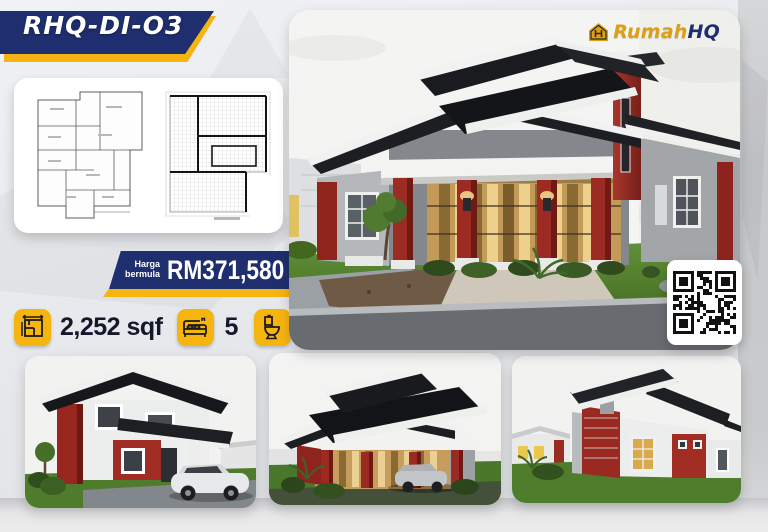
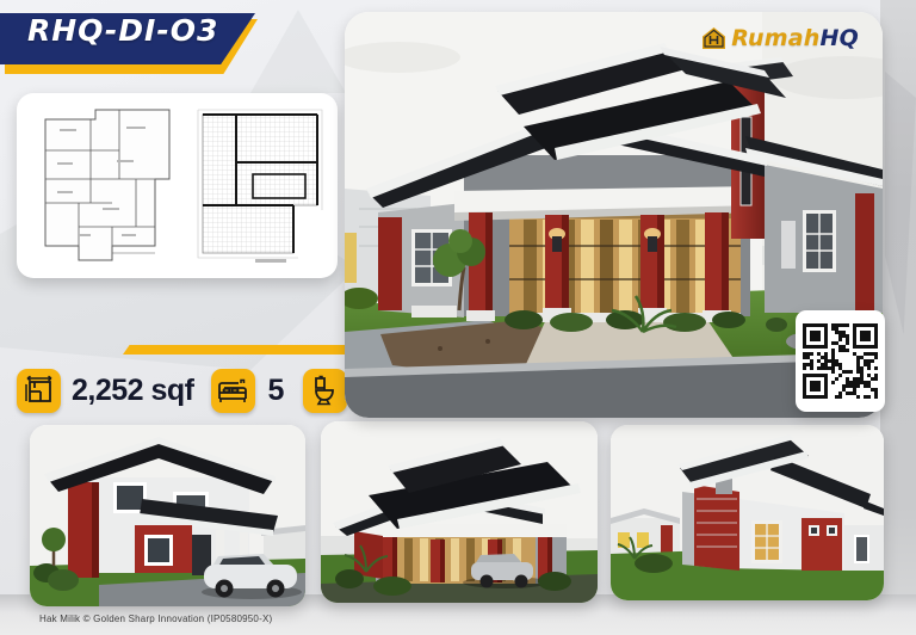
  RHQ-DI-O3
  RumahHQ
- Harga
- bermula
- RM371,580
  2,252 sqf
  5
+ Hak Milik © Golden Sharp Innovation (IP0580950-X)
